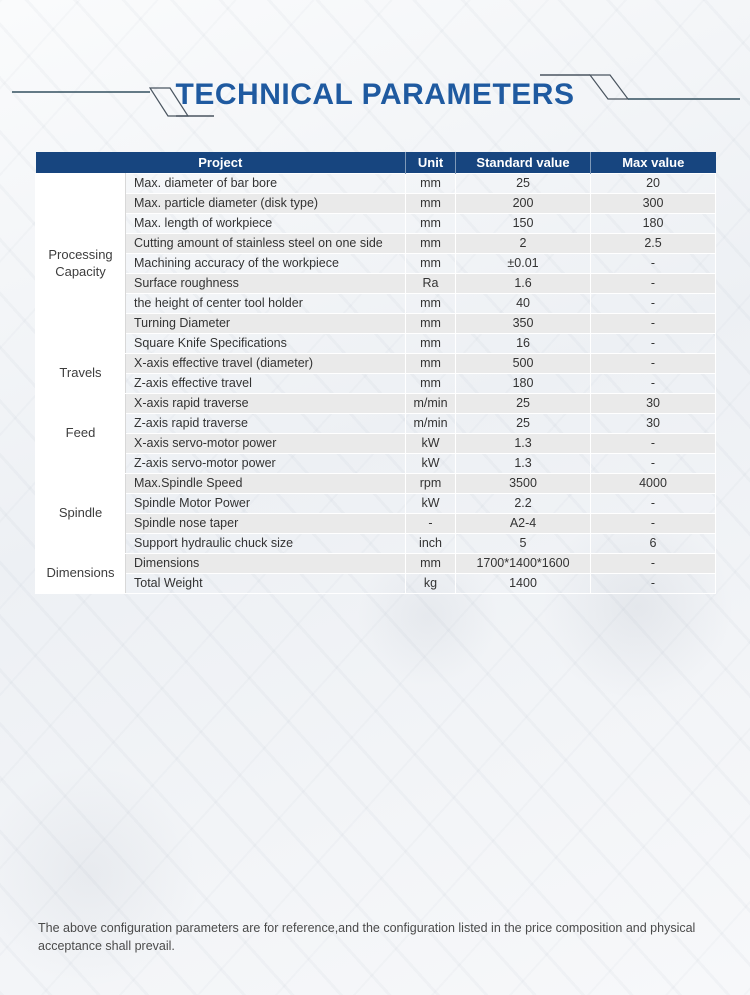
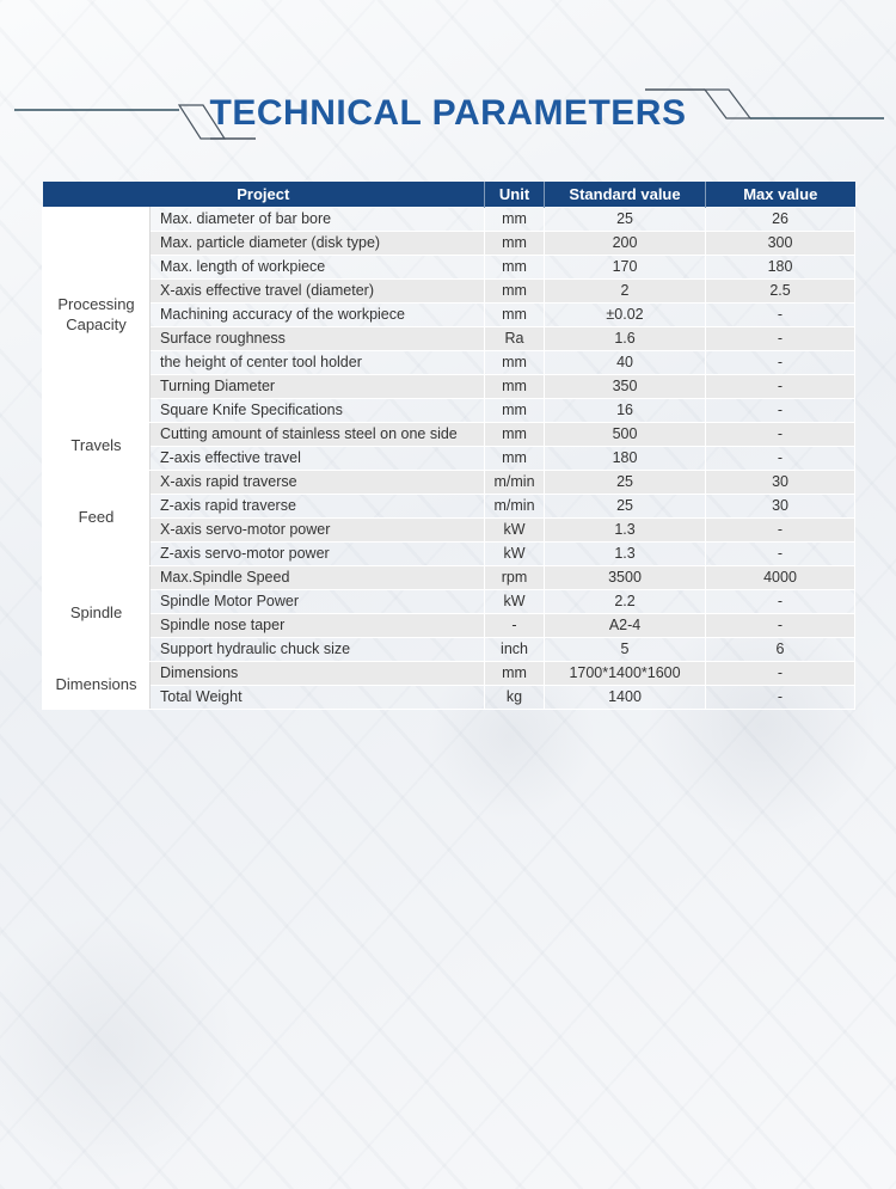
  TECHNICAL PARAMETERS
  Project	Unit	Standard value	Max value
- Processing Capacity	Max. diameter of bar bore	mm	25	20
+ Processing Capacity	Max. diameter of bar bore	mm	25	26
  Max. particle diameter (disk type)	mm	200	300
- Max. length of workpiece	mm	150	180
+ Max. length of workpiece	mm	170	180
- Cutting amount of stainless steel on one side	mm	2	2.5
+ X-axis effective travel (diameter)	mm	2	2.5
- Machining accuracy of the workpiece	mm	±0.01	-
+ Machining accuracy of the workpiece	mm	±0.02	-
  Surface roughness	Ra	1.6	-
  the height of center tool holder	mm	40	-
  Turning Diameter	mm	350	-
  Square Knife Specifications	mm	16	-
- Travels	X-axis effective travel (diameter)	mm	500	-
+ Travels	Cutting amount of stainless steel on one side	mm	500	-
  Z-axis effective travel	mm	180	-
  Feed	X-axis rapid traverse	m/min	25	30
  Z-axis rapid traverse	m/min	25	30
  X-axis servo-motor power	kW	1.3	-
  Z-axis servo-motor power	kW	1.3	-
  Spindle	Max.Spindle Speed	rpm	3500	4000
  Spindle Motor Power	kW	2.2	-
  Spindle nose taper	-	A2-4	-
  Support hydraulic chuck size	inch	5	6
  Dimensions	Dimensions	mm	1700*1400*1600	-
  Total Weight	kg	1400	-
- The above configuration parameters are for reference,and the configuration listed in the price composition and physical acceptance shall prevail.
